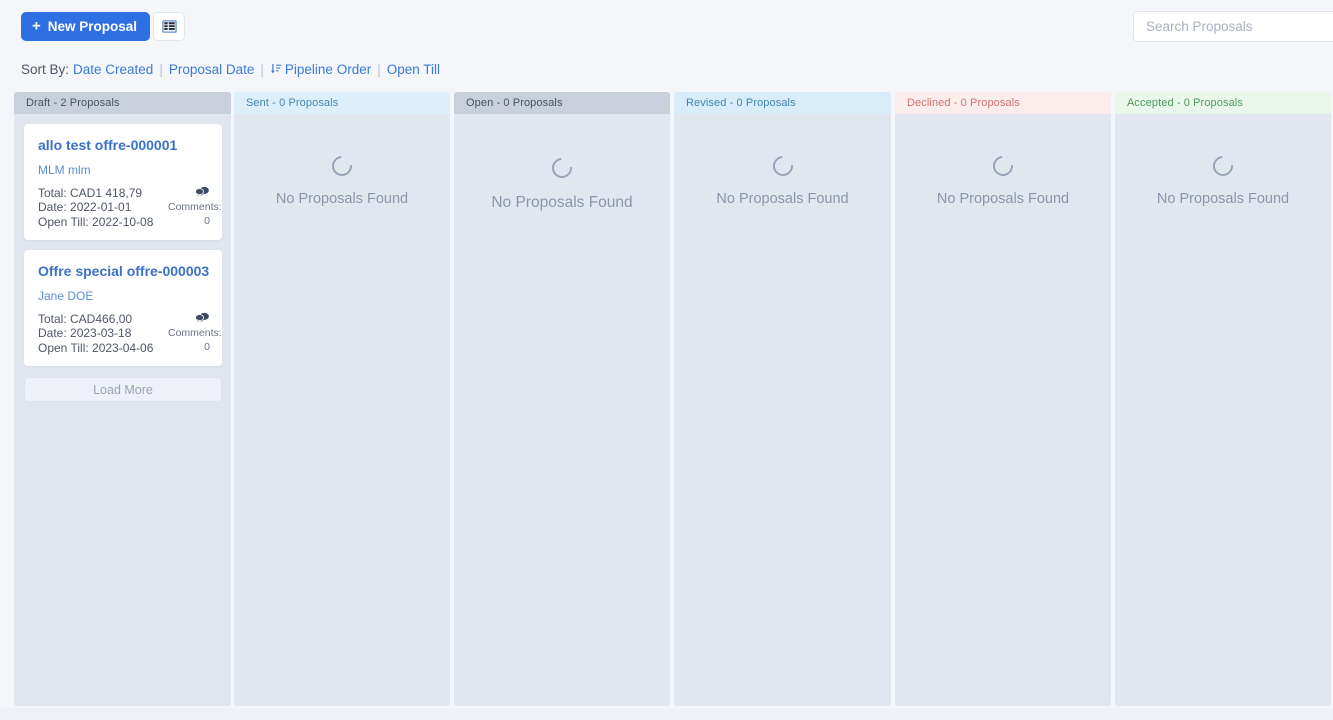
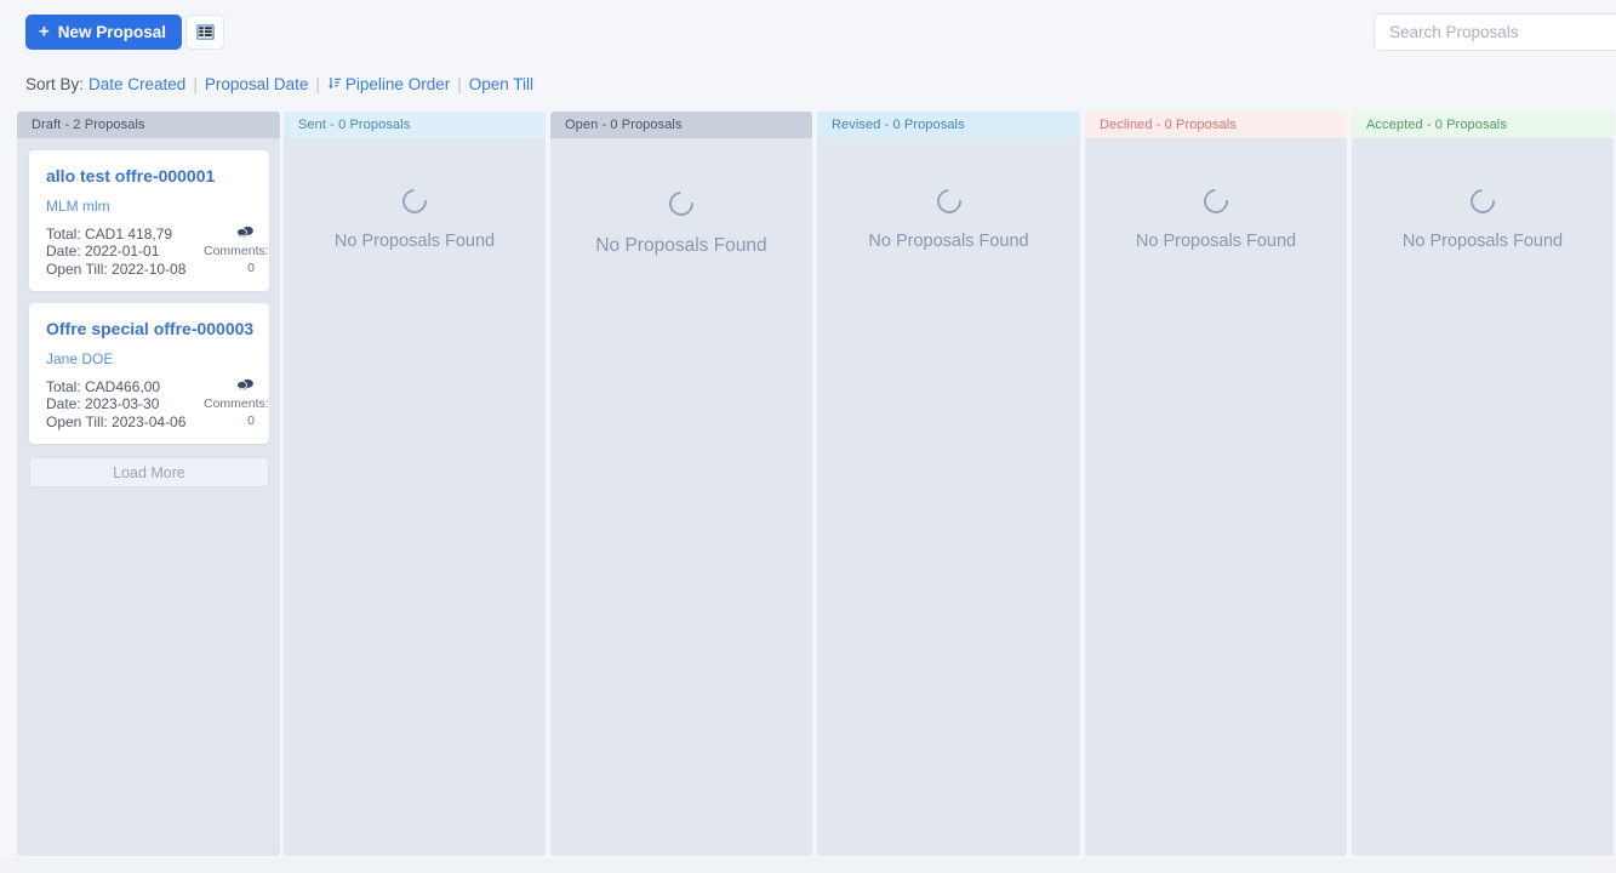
  +
  New Proposal
  Search Proposals
  Sort By:
  Date Created
  |
  Proposal Date
  |
  Pipeline Order
  |
  Open Till
  Draft - 2 Proposals
  allo test offre-000001
  MLM mlm
  Total: CAD1 418,79
  Date: 2022-01-01
  Open Till: 2022-10-08
  Comments: 0
  Offre special offre-000003
  Jane DOE
  Total: CAD466,00
- Date: 2023-03-18
+ Date: 2023-03-30
  Open Till: 2023-04-06
  Comments: 0
  Load More
  Sent - 0 Proposals
  No Proposals Found
  Open - 0 Proposals
  No Proposals Found
  Revised - 0 Proposals
  No Proposals Found
  Declined - 0 Proposals
  No Proposals Found
  Accepted - 0 Proposals
  No Proposals Found
